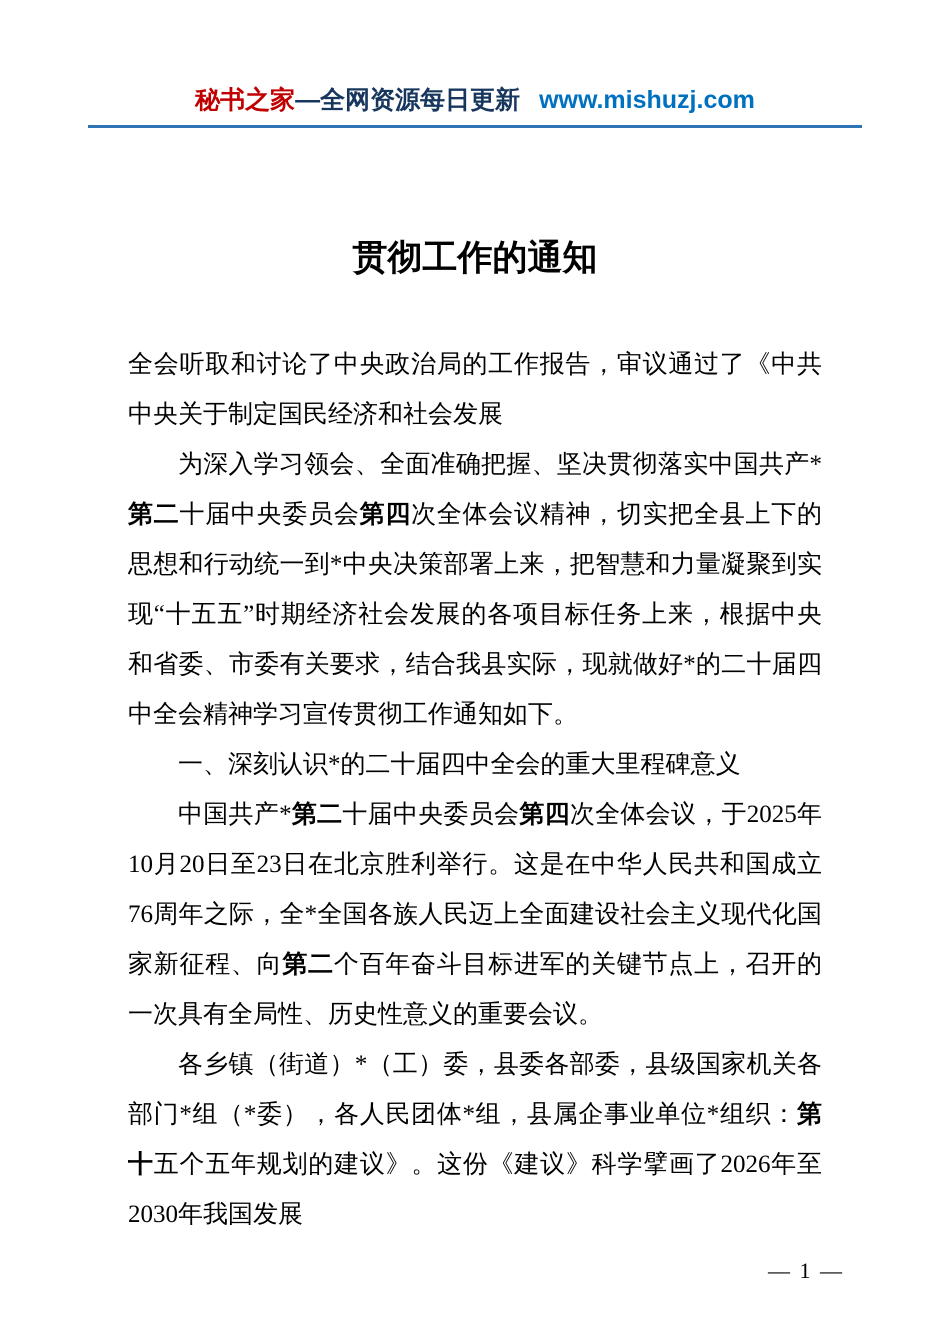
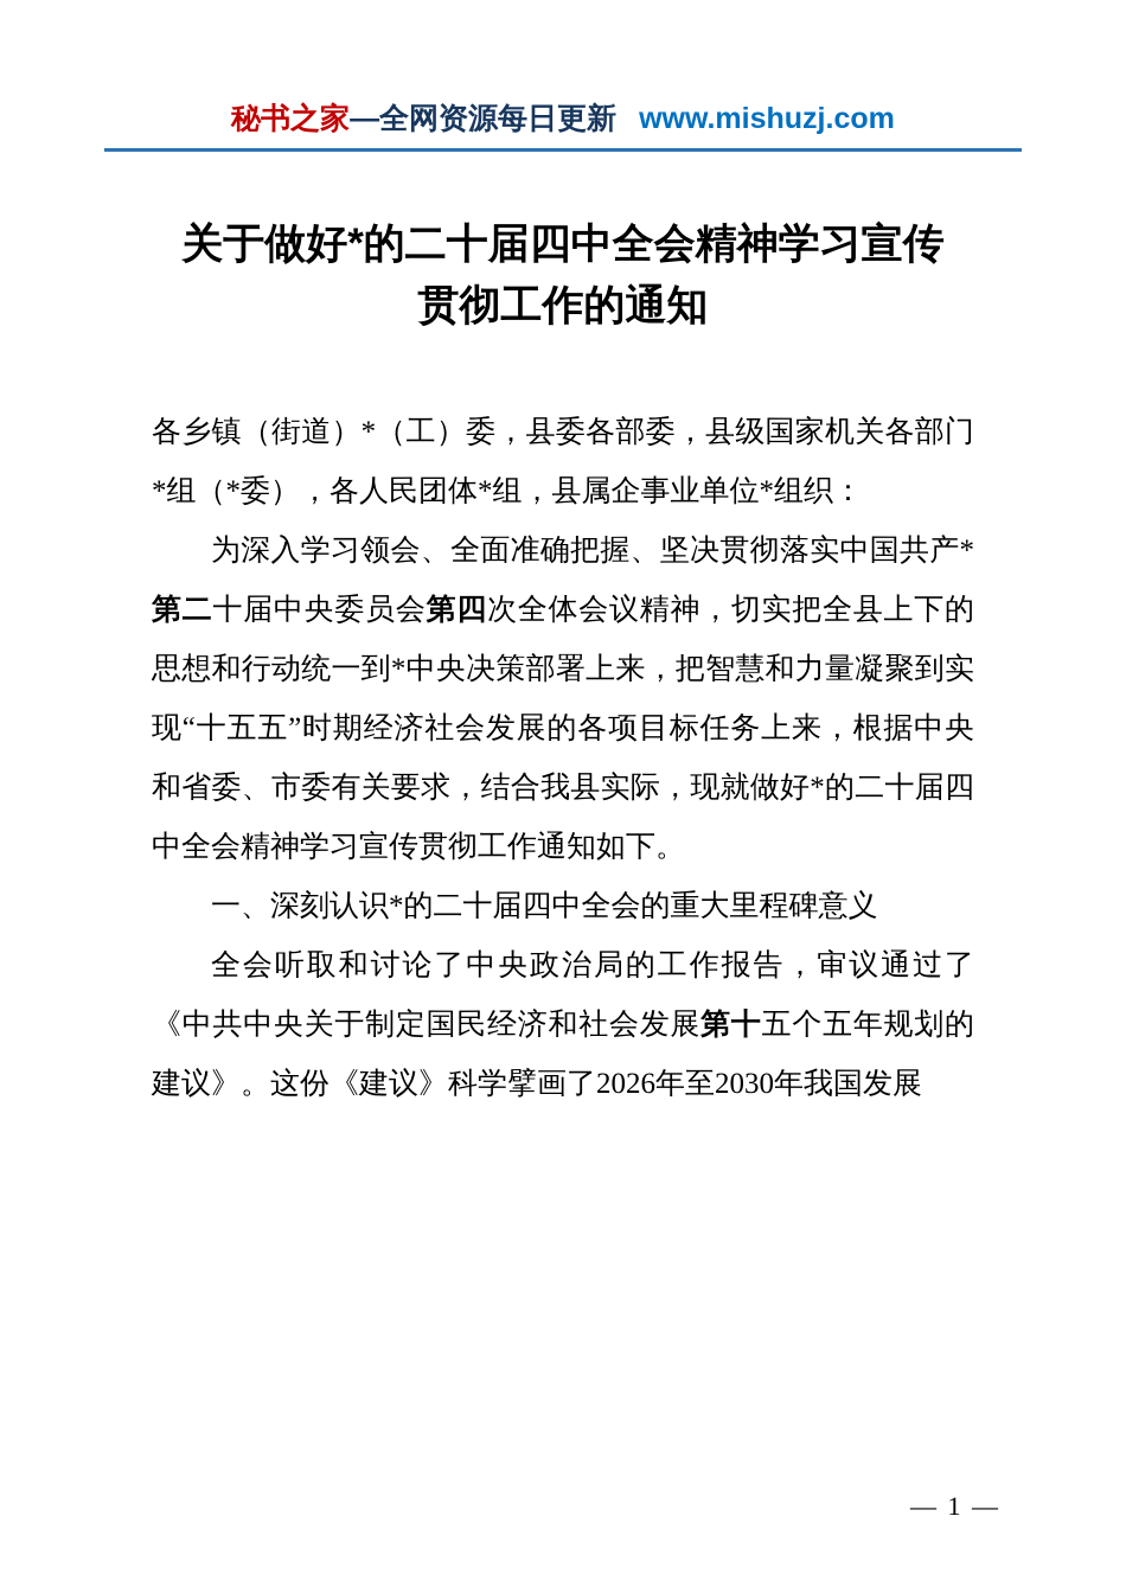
  秘书之家—全网资源每日更新 www.mishuzj.com
+ 关于做好*的二十届四中全会精神学习宣传
  贯彻工作的通知
- 全会听取和讨论了中央政治局的工作报告，审议通过了《中共中央关于制定国民经济和社会发展
+ 各乡镇（街道）*（工）委，县委各部委，县级国家机关各部门*组（*委），各人民团体*组，县属企事业单位*组织：
  为深入学习领会、全面准确把握、坚决贯彻落实中国共产*第二十届中央委员会第四次全体会议精神，切实把全县上下的思想和行动统一到*中央决策部署上来，把智慧和力量凝聚到实现“十五五”时期经济社会发展的各项目标任务上来，根据中央和省委、市委有关要求，结合我县实际，现就做好*的二十届四中全会精神学习宣传贯彻工作通知如下。
  一、深刻认识*的二十届四中全会的重大里程碑意义
- 中国共产*第二十届中央委员会第四次全体会议，于2025年10月20日至23日在北京胜利举行。这是在中华人民共和国成立76周年之际，全*全国各族人民迈上全面建设社会主义现代化国家新征程、向第二个百年奋斗目标进军的关键节点上，召开的一次具有全局性、历史性意义的重要会议。
- 各乡镇（街道）*（工）委，县委各部委，县级国家机关各部门*组（*委），各人民团体*组，县属企事业单位*组织：第十五个五年规划的建议》。这份《建议》科学擘画了2026年至2030年我国发展
+ 全会听取和讨论了中央政治局的工作报告，审议通过了《中共中央关于制定国民经济和社会发展第十五个五年规划的建议》。这份《建议》科学擘画了2026年至2030年我国发展
  — 1 —
